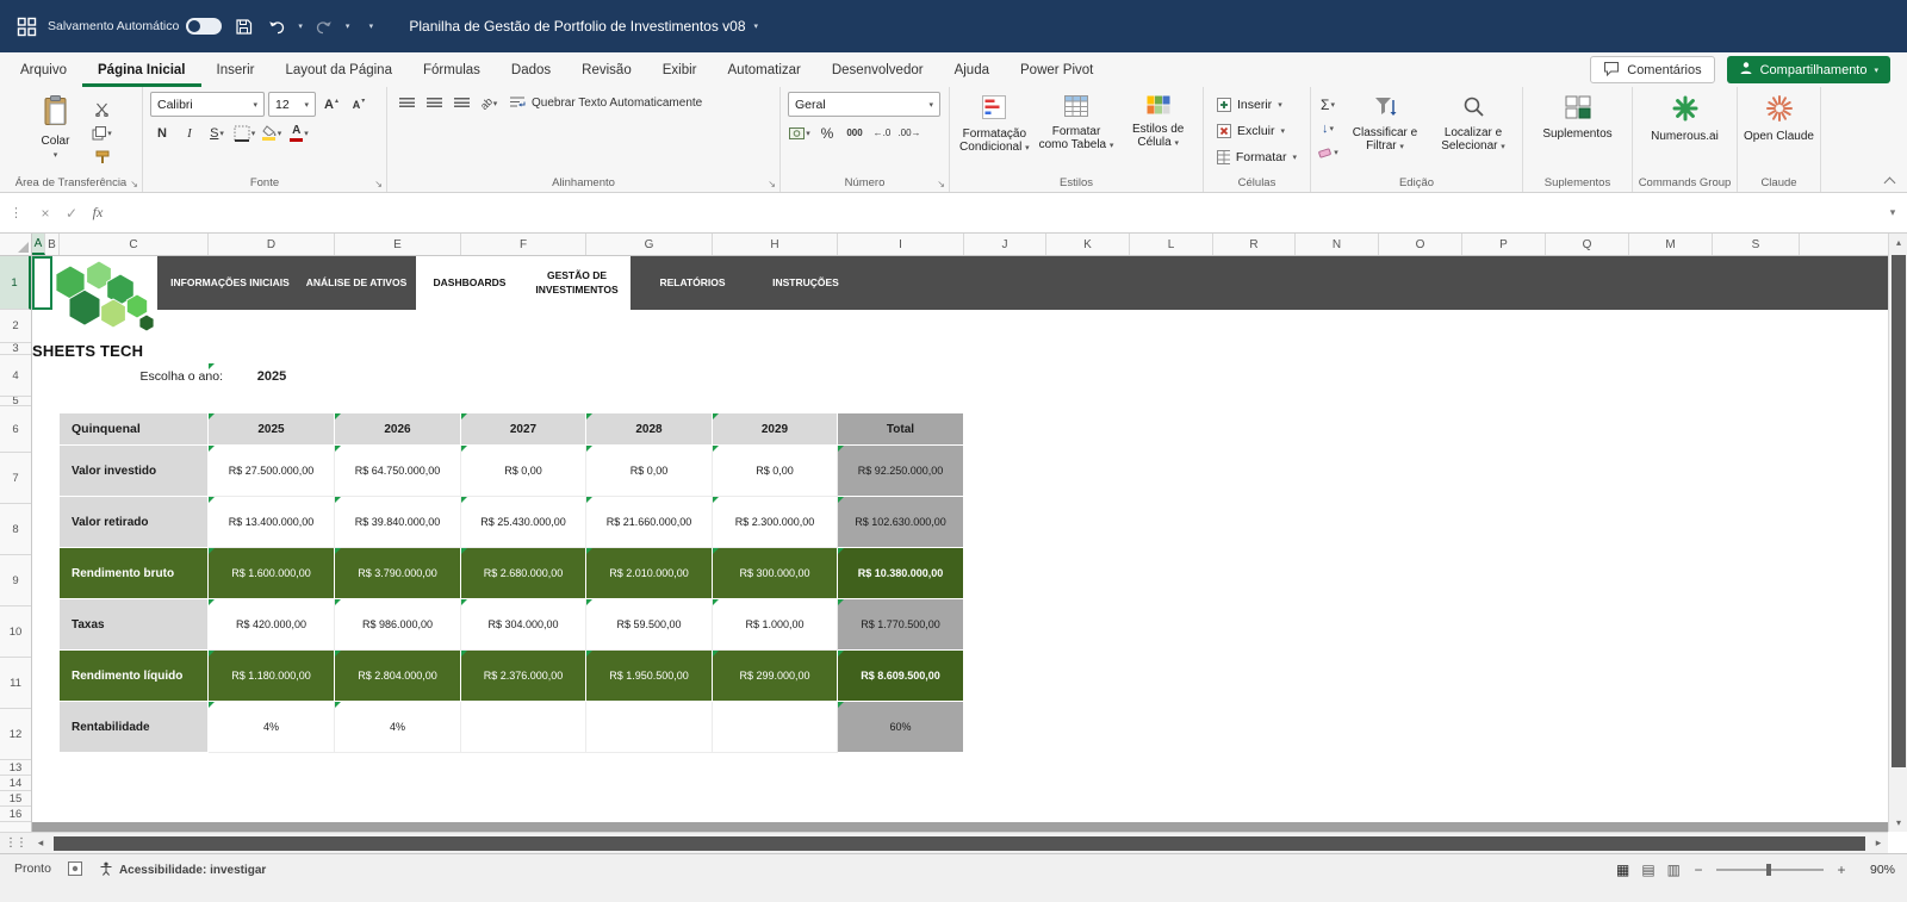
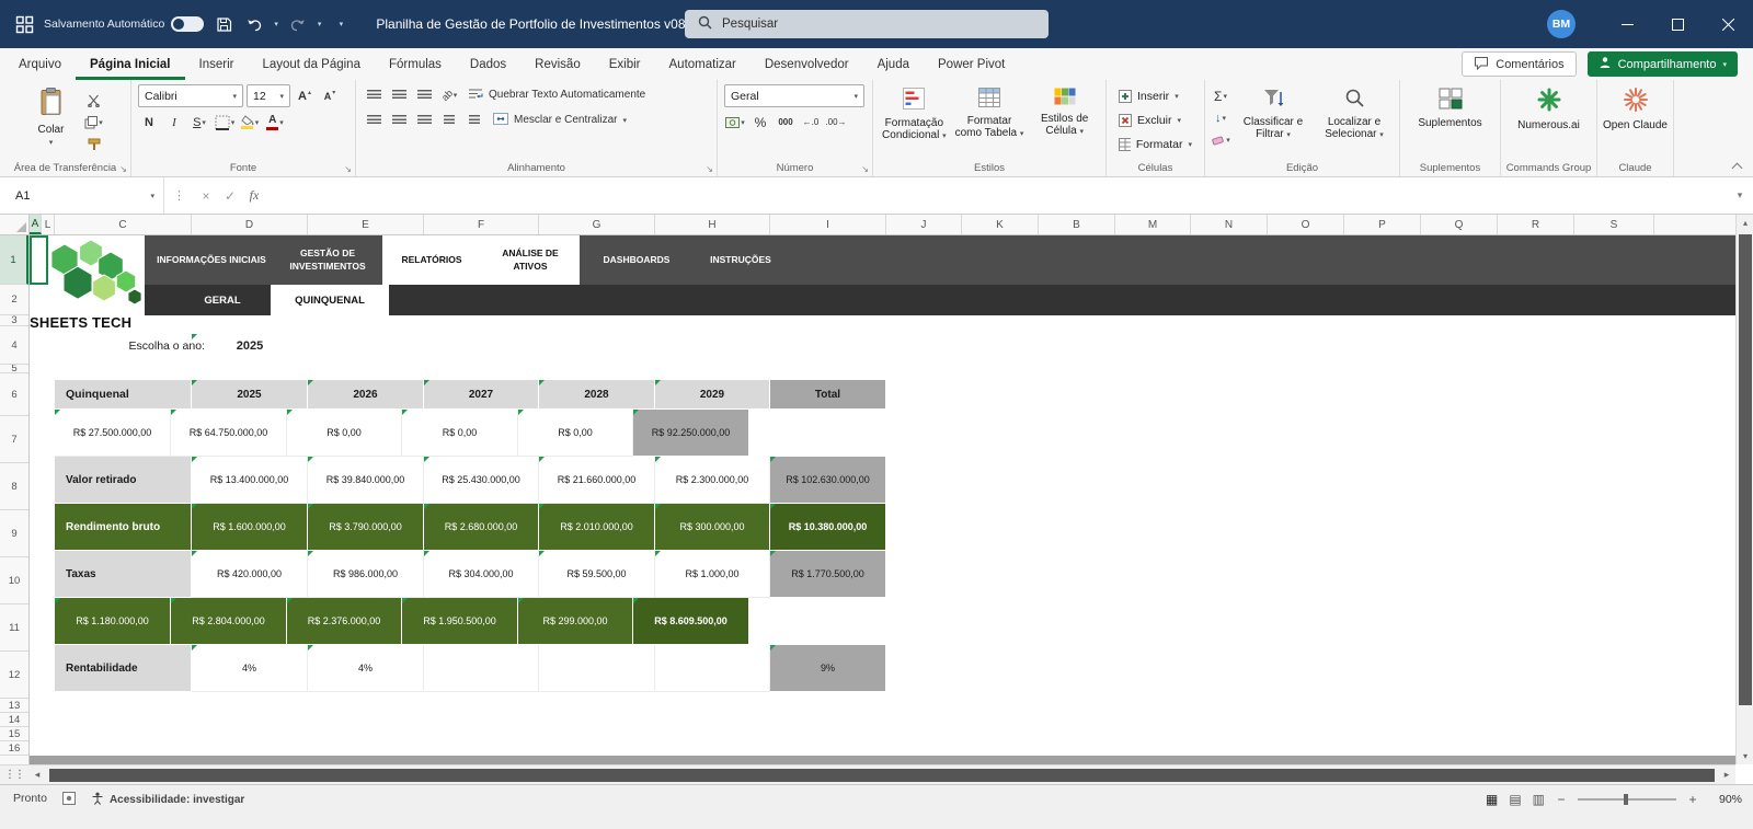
  Salvamento Automático
  Planilha de Gestão de Portfolio de Investimentos v08
+ Pesquisar
+ BM
  Arquivo
  Página Inicial
  Inserir
  Layout da Página
  Fórmulas
  Dados
  Revisão
  Exibir
  Automatizar
  Desenvolvedor
  Ajuda
  Power Pivot
  Comentários
  Compartilhamento
  Colar
  Área de Transferência
  ↘
  Calibri
  12
  A
  A
  N
  I
  S
  A
  Fonte
  ↘
  Quebrar Texto Automaticamente
+ Mesclar e Centralizar
  Alinhamento
  ↘
  Geral
  %
  000
  ←.0
  .00→
  Número
  ↘
  Formatação Condicional
  Formatar como Tabela
  Estilos de Célula
  Estilos
  Inserir
  Excluir
  Formatar
  Células
  Σ
  ↓
  Classificar e Filtrar
  Localizar e Selecionar
  Edição
  Suplementos
  Suplementos
  Numerous.ai
  Commands Group
  Open Claude
  Claude
+ A1
  ⋮
  ×
  ✓
  fx
  ▾
  A
- B
+ L
  C
  D
  E
  F
  G
  H
  I
  J
  K
- L
+ B
- R
+ M
  N
  O
  P
  Q
- M
+ R
  S
  1
  2
  3
  4
  5
  6
  7
  8
  9
  10
  11
  12
  13
  14
  15
  16
  INFORMAÇÕES INICIAIS
- ANÁLISE DE ATIVOS
+ GESTÃO DE INVESTIMENTOS
- DASHBOARDS
+ RELATÓRIOS
- GESTÃO DE INVESTIMENTOS
+ ANÁLISE DE ATIVOS
- RELATÓRIOS
+ DASHBOARDS
  INSTRUÇÕES
+ GERAL
+ QUINQUENAL
  SHEETS TECH
  Escolha o ano:
  2025
  Quinquenal
  2025
  2026
  2027
  2028
  2029
  Total
- Valor investido
  R$ 27.500.000,00
  R$ 64.750.000,00
  R$ 0,00
  R$ 0,00
  R$ 0,00
  R$ 92.250.000,00
  Valor retirado
  R$ 13.400.000,00
  R$ 39.840.000,00
  R$ 25.430.000,00
  R$ 21.660.000,00
  R$ 2.300.000,00
  R$ 102.630.000,00
  Rendimento bruto
  R$ 1.600.000,00
  R$ 3.790.000,00
  R$ 2.680.000,00
  R$ 2.010.000,00
  R$ 300.000,00
  R$ 10.380.000,00
  Taxas
  R$ 420.000,00
  R$ 986.000,00
  R$ 304.000,00
  R$ 59.500,00
  R$ 1.000,00
  R$ 1.770.500,00
- Rendimento líquido
  R$ 1.180.000,00
  R$ 2.804.000,00
  R$ 2.376.000,00
  R$ 1.950.500,00
  R$ 299.000,00
  R$ 8.609.500,00
  Rentabilidade
  4%
  4%
- 60%
+ 9%
  ▴
  ▾
  ⋮⋮
  ◂
  ▸
  Pronto
  Acessibilidade: investigar
  ▦
  ▤
  ▥
  −
  +
  90%
